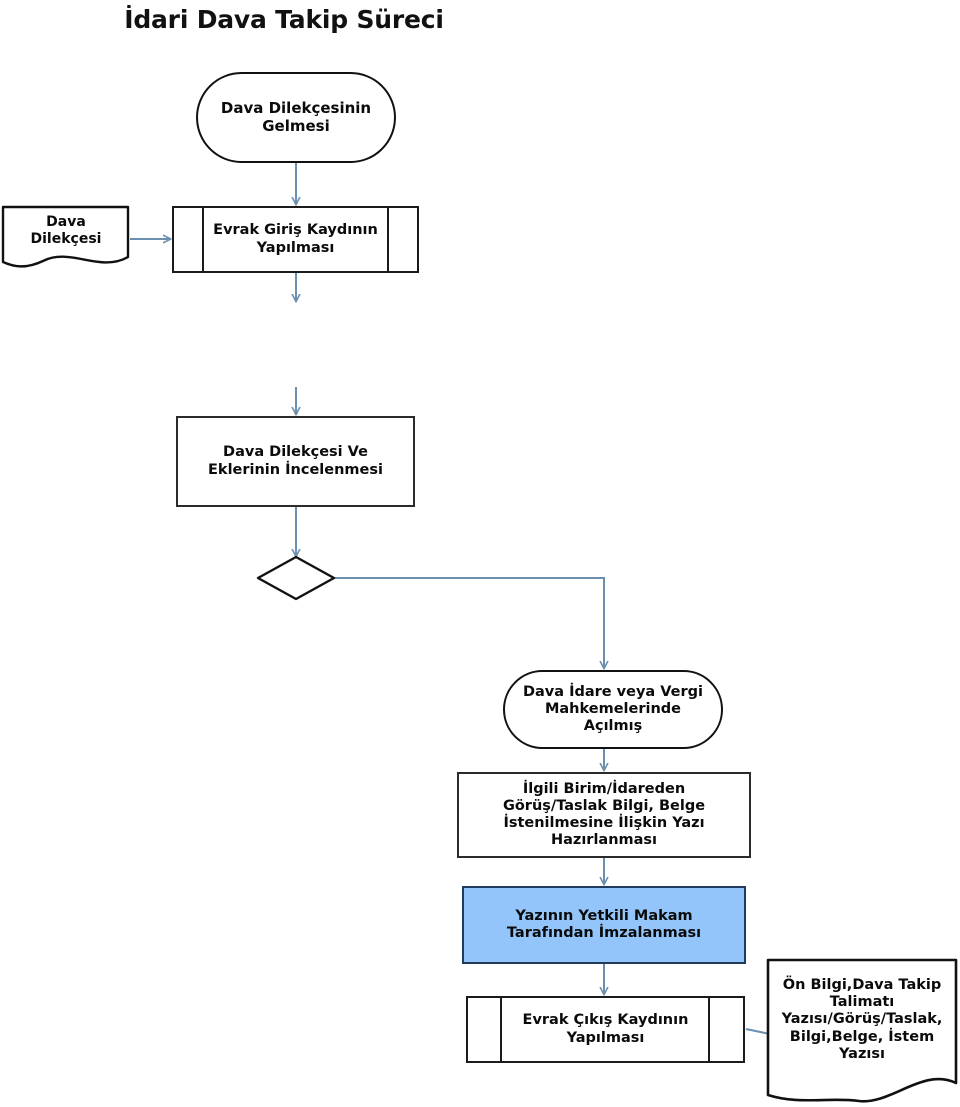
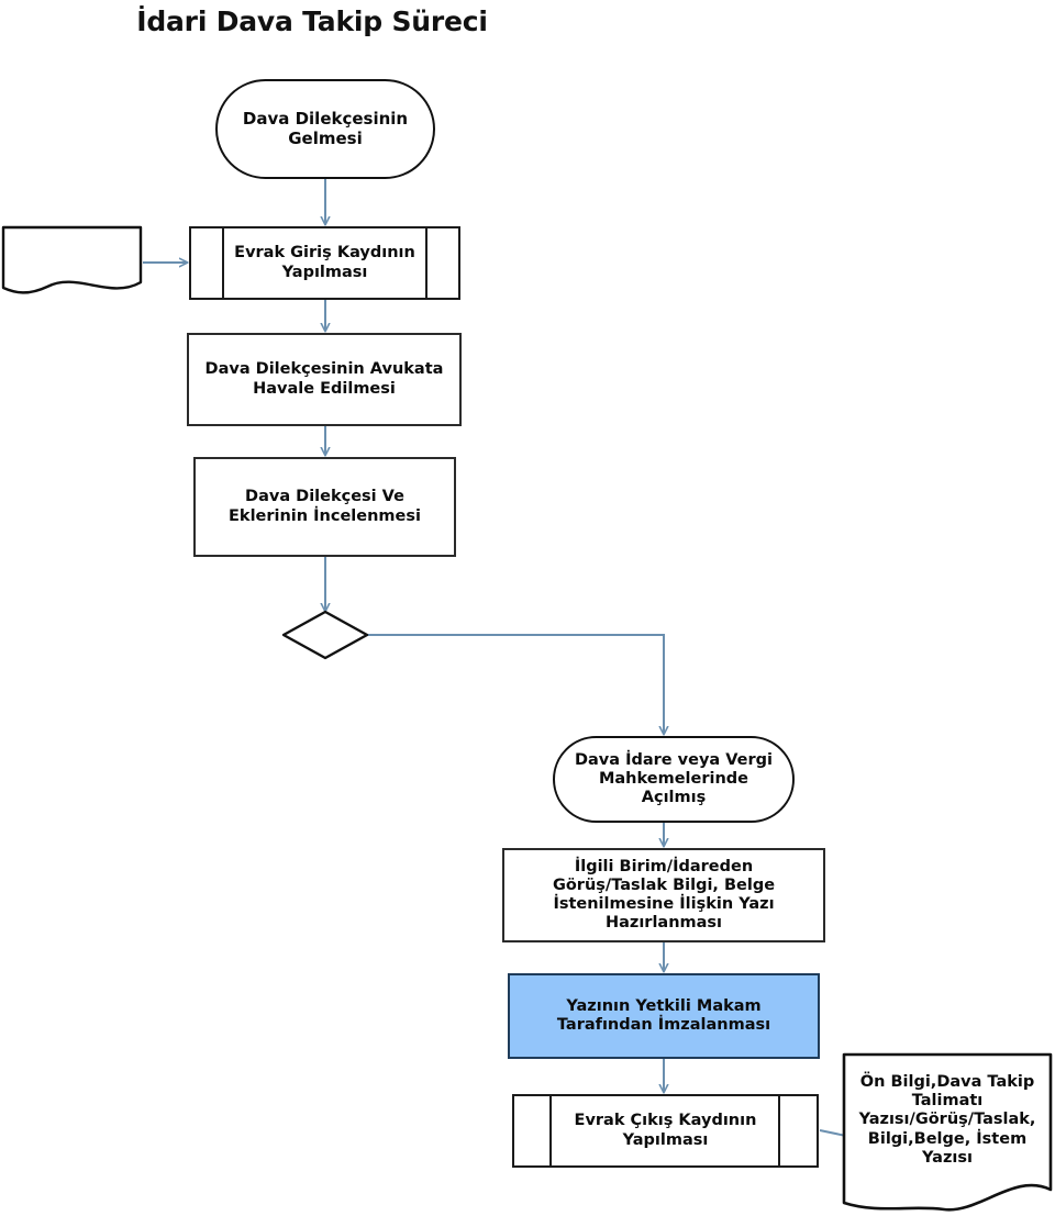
  İdari Dava Takip Süreci
  Dava Dilekçesinin
  Gelmesi
- Dava
- Dilekçesi
  Evrak Giriş Kaydının
  Yapılması
+ Dava Dilekçesinin Avukata
+ Havale Edilmesi
  Dava Dilekçesi Ve
  Eklerinin İncelenmesi
  Dava İdare veya Vergi
  Mahkemelerinde
  Açılmış
  İlgili Birim/İdareden
  Görüş/Taslak Bilgi, Belge
  İstenilmesine İlişkin Yazı
  Hazırlanması
  Yazının Yetkili Makam
  Tarafından İmzalanması
  Evrak Çıkış Kaydının
  Yapılması
  Ön Bilgi,Dava Takip
  Talimatı
  Yazısı/Görüş/Taslak,
  Bilgi,Belge, İstem
  Yazısı
